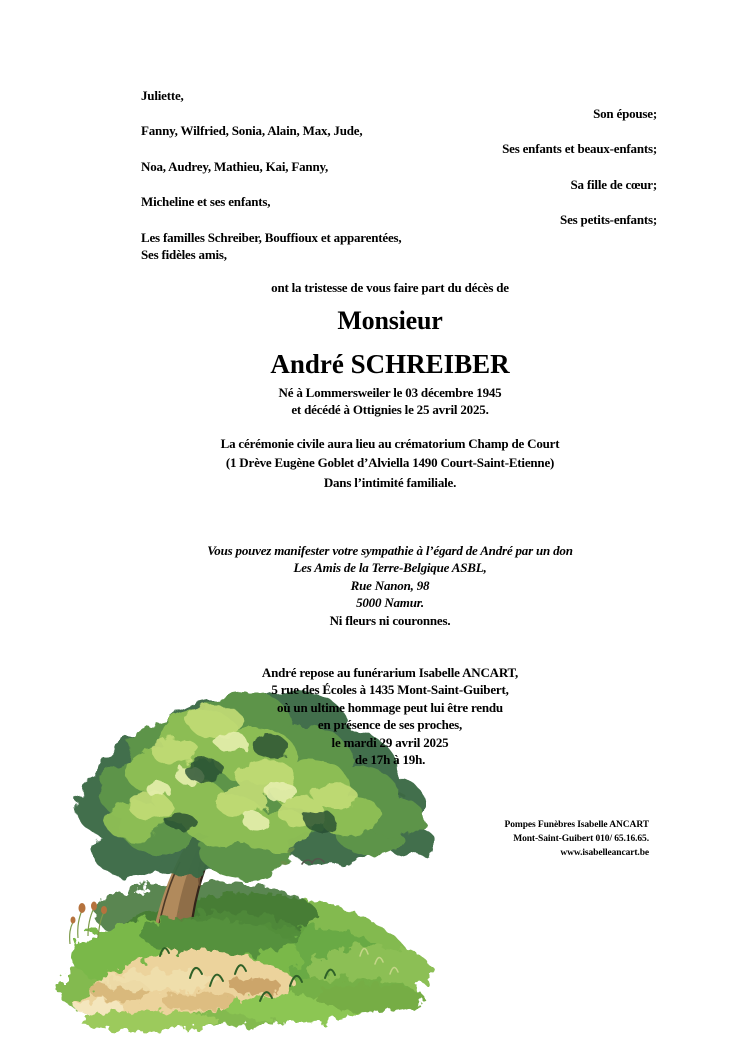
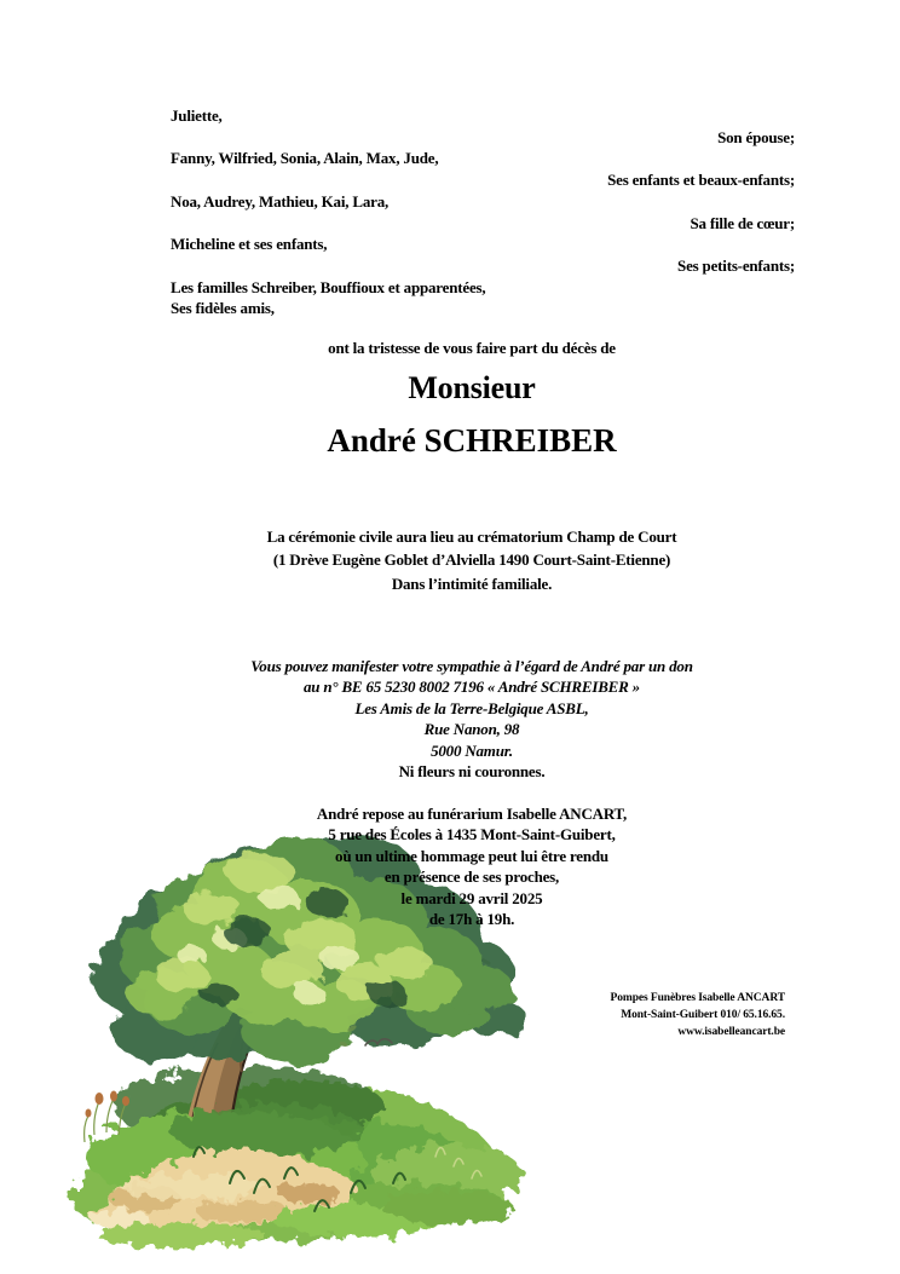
  Juliette,
  Son épouse;
  Fanny, Wilfried, Sonia, Alain, Max, Jude,
  Ses enfants et beaux-enfants;
- Noa, Audrey, Mathieu, Kai, Fanny,
+ Noa, Audrey, Mathieu, Kai, Lara,
  Sa fille de cœur;
  Micheline et ses enfants,
  Ses petits-enfants;
  Les familles Schreiber, Bouffioux et apparentées,
  Ses fidèles amis,
  ont la tristesse de vous faire part du décès de
  Monsieur
  André SCHREIBER
- Né à Lommersweiler le 03 décembre 1945
- et décédé à Ottignies le 25 avril 2025.
  La cérémonie civile aura lieu au crématorium Champ de Court
  (1 Drève Eugène Goblet d’Alviella 1490 Court-Saint-Etienne)
  Dans l’intimité familiale.
  Vous pouvez manifester votre sympathie à l’égard de André par un don
+ au n° BE 65 5230 8002 7196 « André SCHREIBER »
  Les Amis de la Terre-Belgique ASBL,
  Rue Nanon, 98
  5000 Namur.
  Ni fleurs ni couronnes.
  André repose au funérarium Isabelle ANCART,
  5 rue des Écoles à 1435 Mont-Saint-Guibert,
  où un ultime hommage peut lui être rendu
  en présence de ses proches,
  le mardi 29 avril 2025
  de 17h à 19h.
  Pompes Funèbres Isabelle ANCART
  Mont-Saint-Guibert 010/ 65.16.65.
  www.isabelleancart.be
